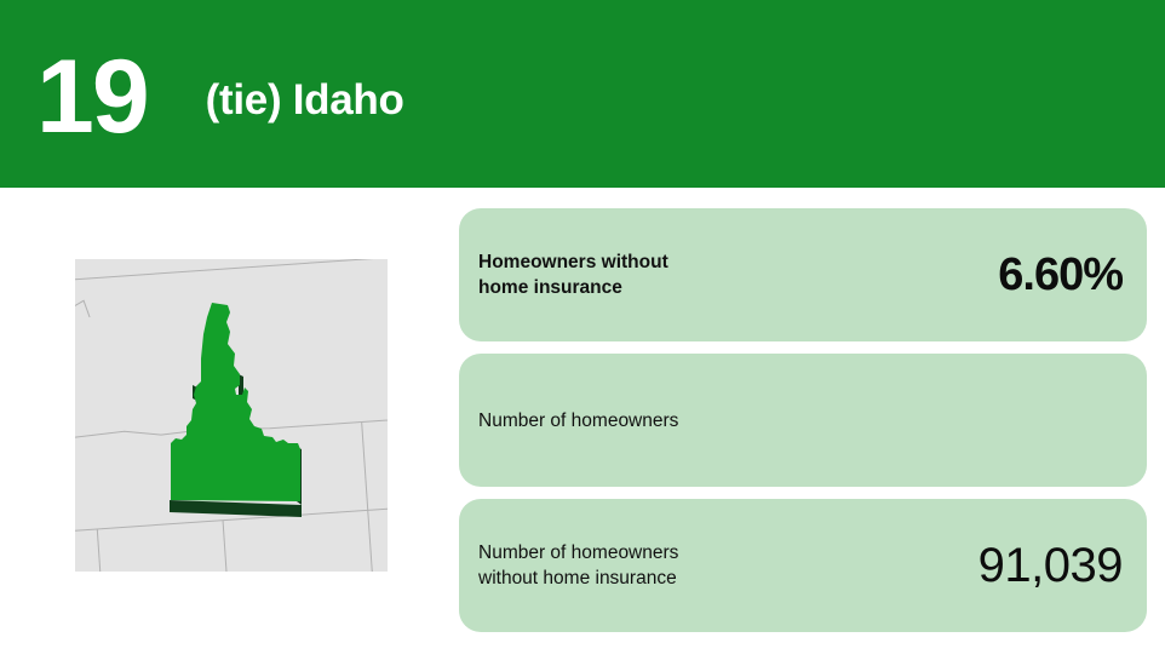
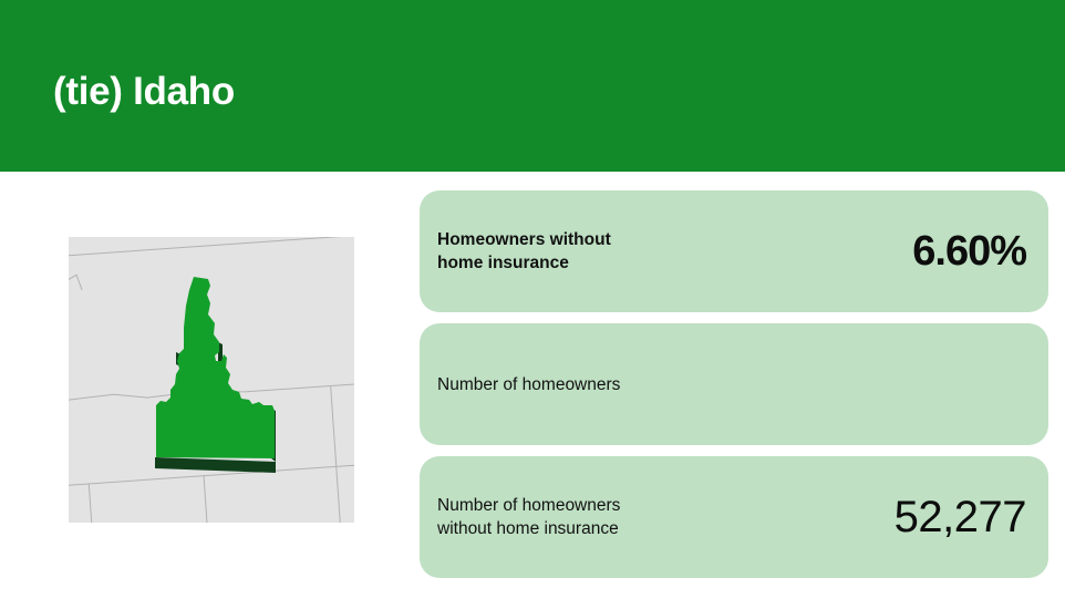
- 19
  (tie) Idaho
  Homeowners without
  home insurance
  6.60%
  Number of homeowners
  Number of homeowners
  without home insurance
- 91,039
+ 52,277
